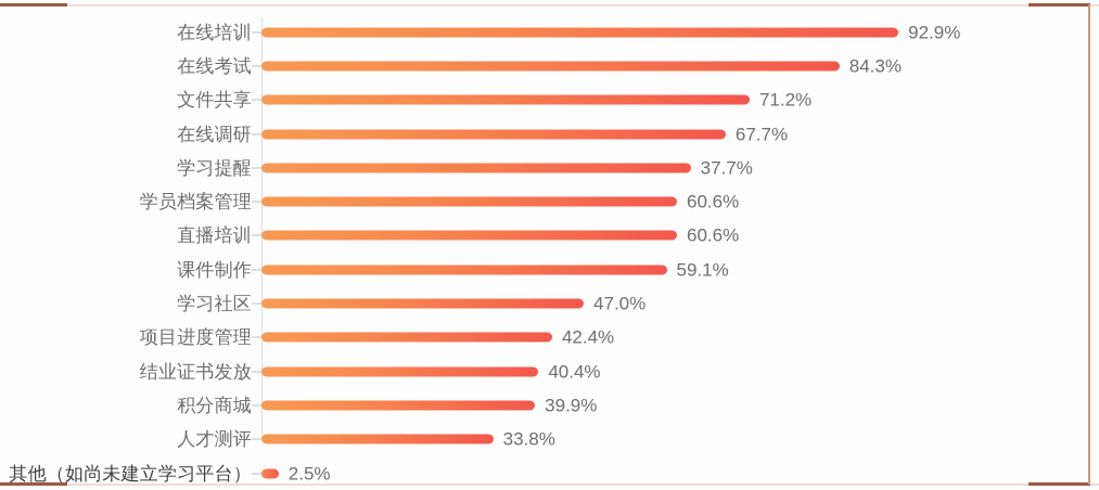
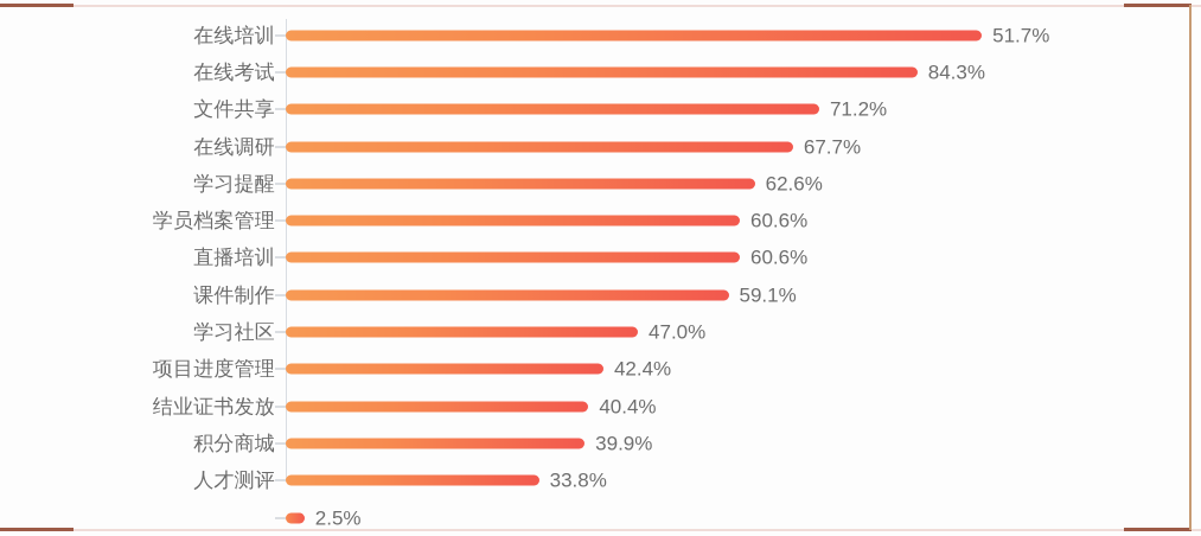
  在线培训
- 92.9%
+ 51.7%
  在线考试
  84.3%
  文件共享
  71.2%
  在线调研
  67.7%
  学习提醒
- 37.7%
+ 62.6%
  学员档案管理
  60.6%
  直播培训
  60.6%
  课件制作
  59.1%
  学习社区
  47.0%
  项目进度管理
  42.4%
  结业证书发放
  40.4%
  积分商城
  39.9%
  人才测评
  33.8%
- 其他（如尚未建立学习平台）
  2.5%
